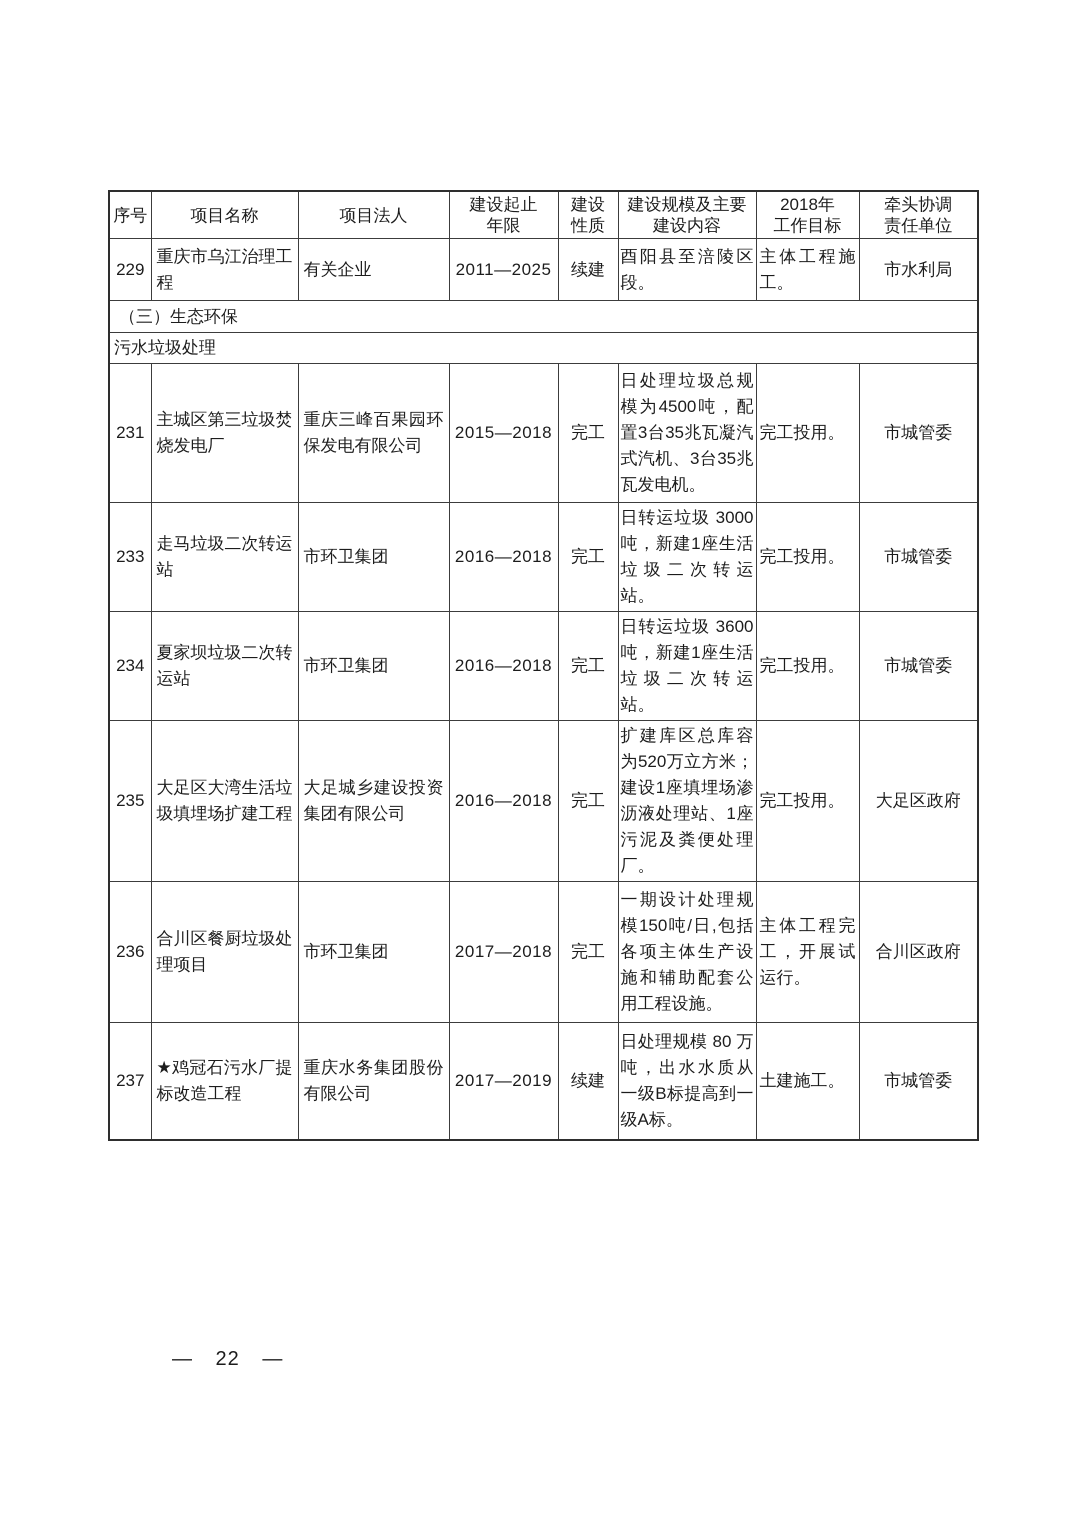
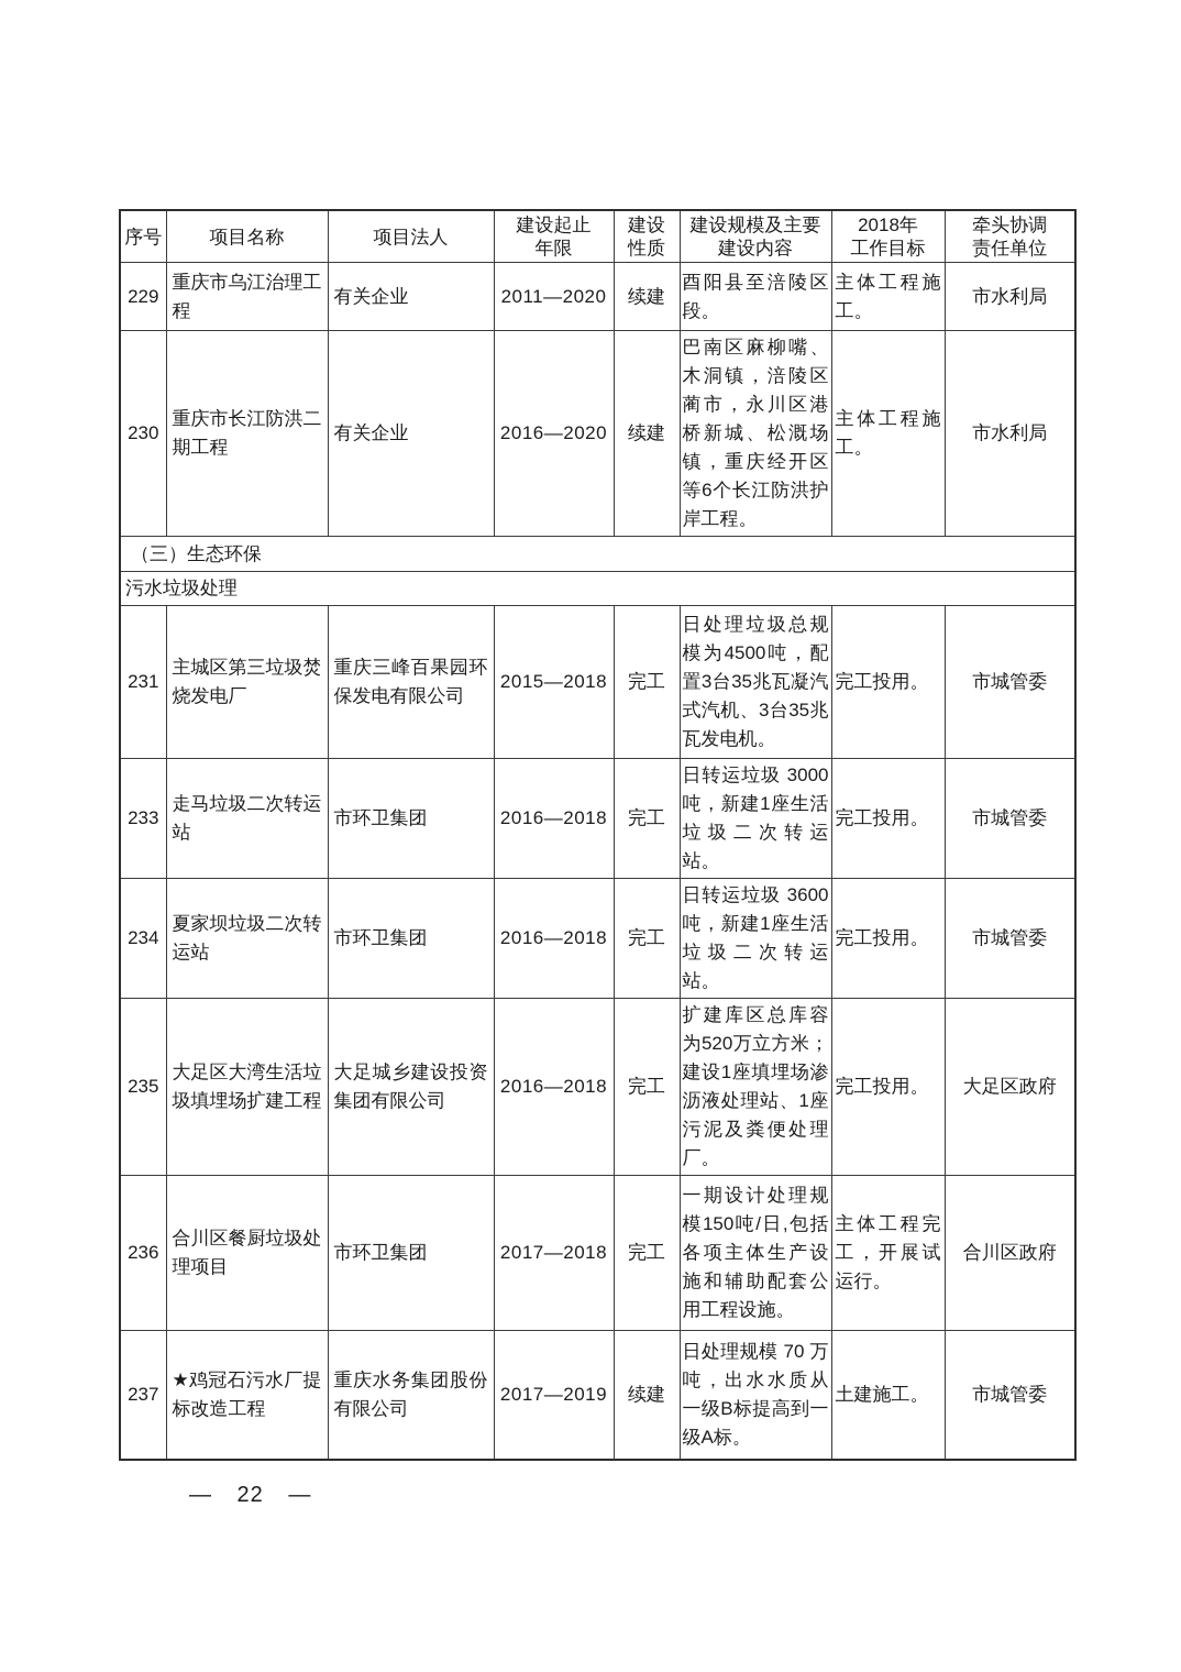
  序号	项目名称	项目法人	建设起止 年限	建设 性质	建设规模及主要 建设内容	2018年 工作目标	牵头协调 责任单位
- 229	重庆市乌江治理工程	有关企业	2011—2025	续建	酉阳县至涪陵区段。	主体工程施工。	市水利局
+ 229	重庆市乌江治理工程	有关企业	2011—2020	续建	酉阳县至涪陵区段。	主体工程施工。	市水利局
+ 230	重庆市长江防洪二期工程	有关企业	2016—2020	续建	巴南区麻柳嘴、木洞镇，涪陵区蔺市，永川区港桥新城、松溉场镇，重庆经开区等6个长江防洪护岸工程。	主体工程施工。	市水利局
  （三）生态环保
  污水垃圾处理
  231	主城区第三垃圾焚烧发电厂	重庆三峰百果园环保发电有限公司	2015—2018	完工	日处理垃圾总规模为4500吨，配置3台35兆瓦凝汽式汽机、3台35兆瓦发电机。	完工投用。	市城管委
  233	走马垃圾二次转运站	市环卫集团	2016—2018	完工	日转运垃圾 3000吨，新建1座生活垃圾二次转运站。	完工投用。	市城管委
  234	夏家坝垃圾二次转运站	市环卫集团	2016—2018	完工	日转运垃圾 3600吨，新建1座生活垃圾二次转运站。	完工投用。	市城管委
  235	大足区大湾生活垃圾填埋场扩建工程	大足城乡建设投资集团有限公司	2016—2018	完工	扩建库区总库容为520万立方米；建设1座填埋场渗沥液处理站、1座污泥及粪便处理厂。	完工投用。	大足区政府
  236	合川区餐厨垃圾处理项目	市环卫集团	2017—2018	完工	一期设计处理规模150吨/日,包括各项主体生产设施和辅助配套公用工程设施。	主体工程完工，开展试运行。	合川区政府
- 237	★鸡冠石污水厂提标改造工程	重庆水务集团股份有限公司	2017—2019	续建	日处理规模 80 万吨，出水水质从一级B标提高到一级A标。	土建施工。	市城管委
+ 237	★鸡冠石污水厂提标改造工程	重庆水务集团股份有限公司	2017—2019	续建	日处理规模 70 万吨，出水水质从一级B标提高到一级A标。	土建施工。	市城管委
  — 22 —
